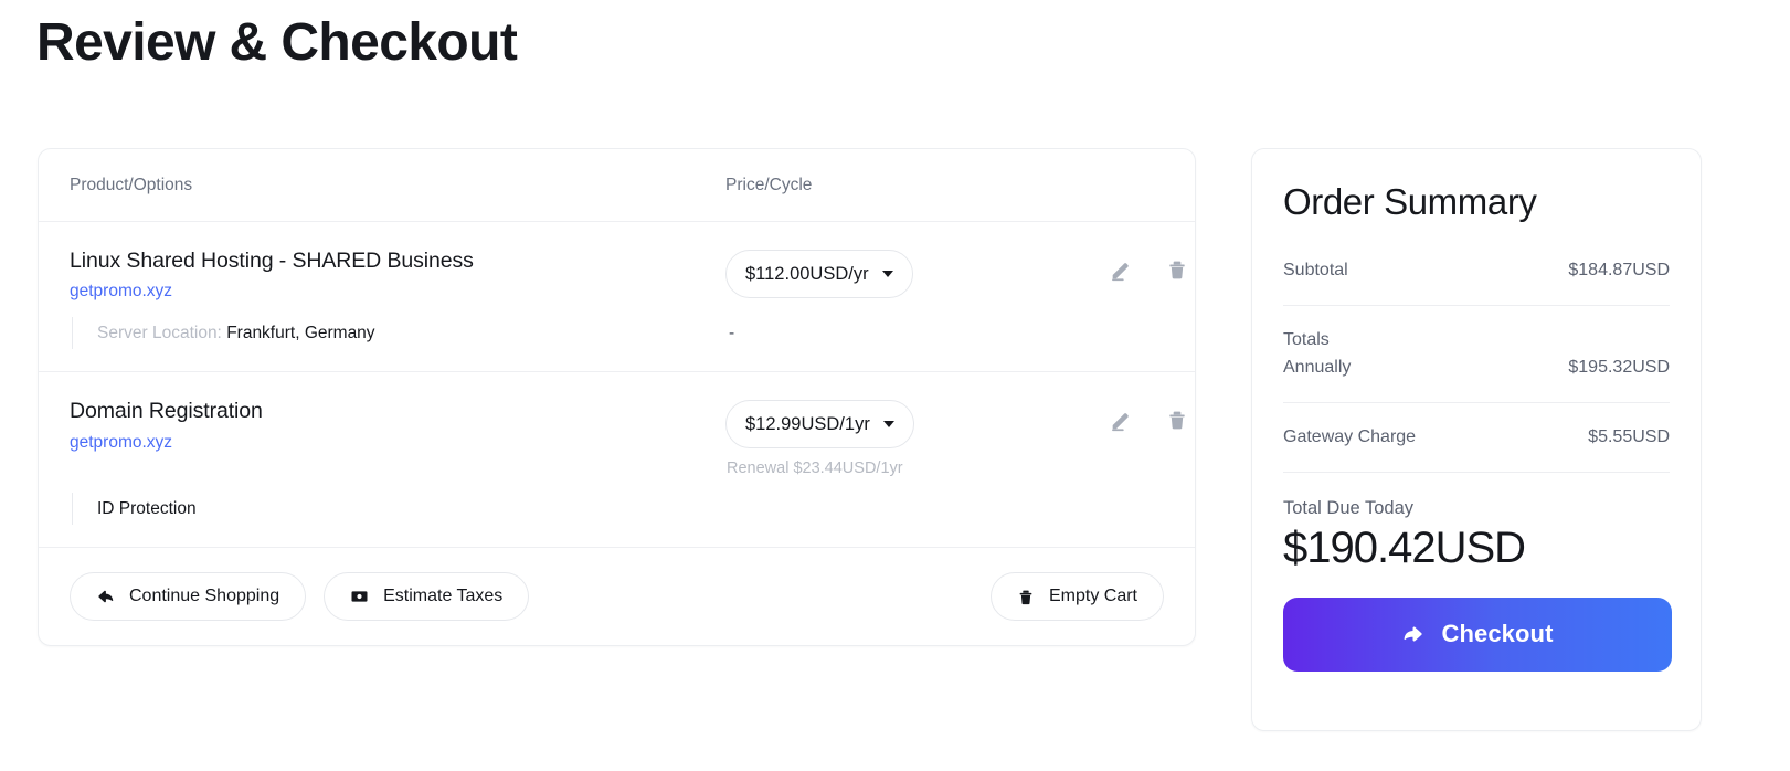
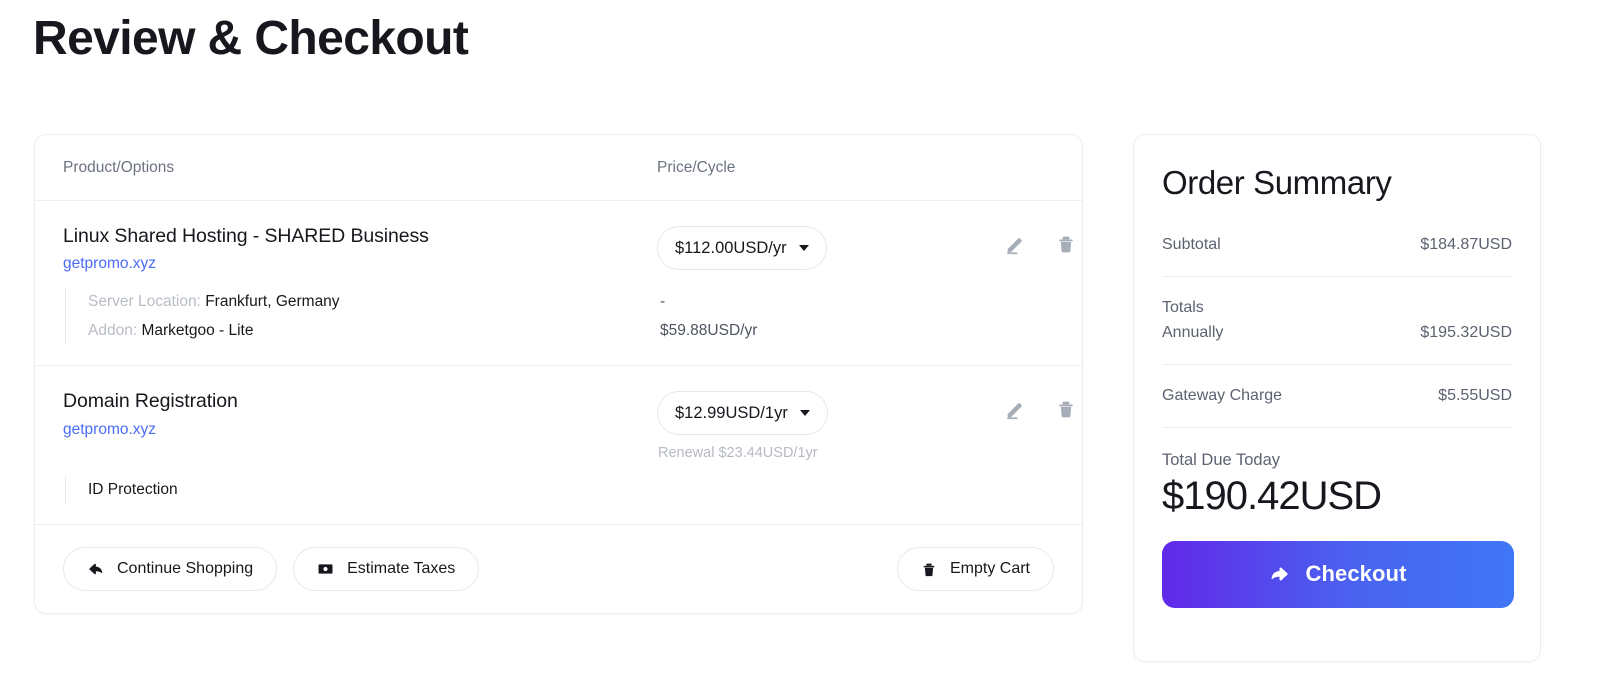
  Review & Checkout
  Product/Options
  Price/Cycle
  Linux Shared Hosting - SHARED Business
  getpromo.xyz
  $112.00USD/yr
  Server Location: Frankfurt, Germany
  -
+ Addon: Marketgoo - Lite
+ $59.88USD/yr
  Domain Registration
  getpromo.xyz
  $12.99USD/1yr
  Renewal $23.44USD/1yr
  ID Protection
  Continue Shopping
  Estimate Taxes
  Empty Cart
  Order Summary
  Subtotal
  $184.87USD
  Totals
  Annually
  $195.32USD
  Gateway Charge
  $5.55USD
  Total Due Today
  $190.42USD
  Checkout
